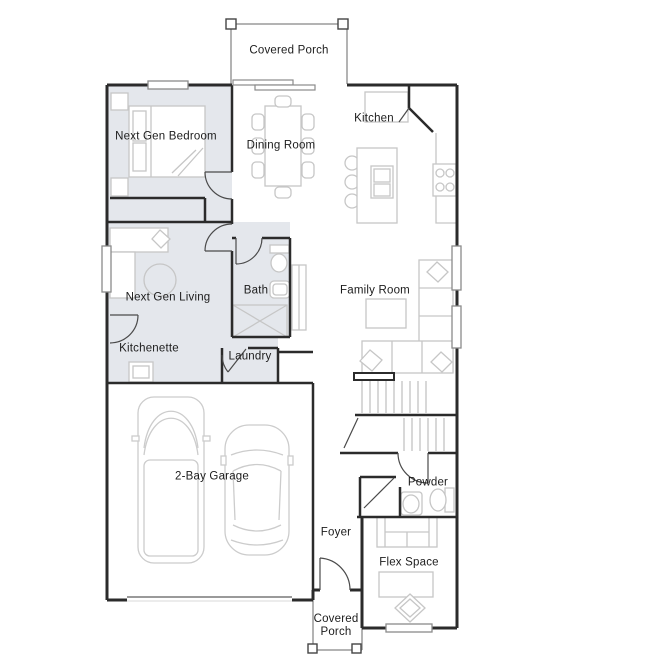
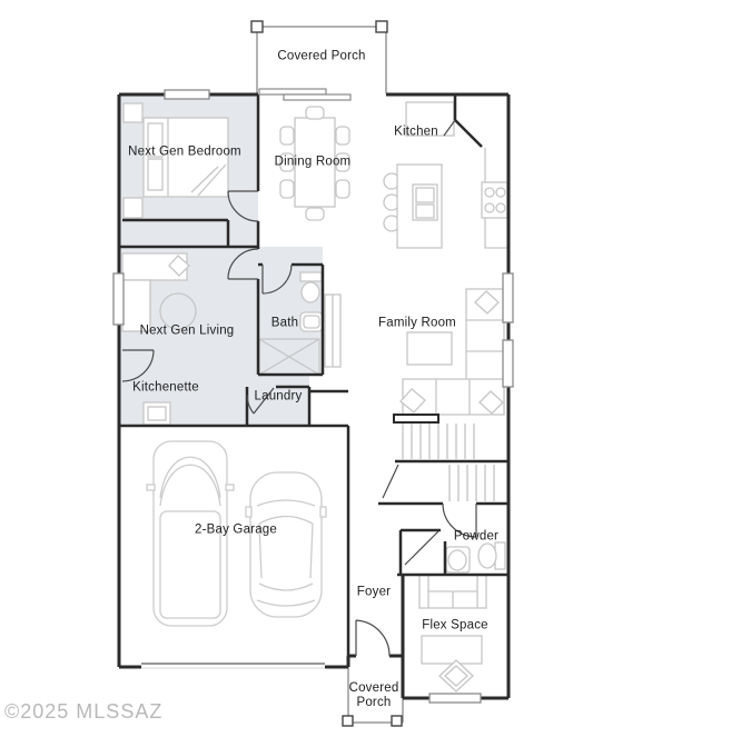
  Covered Porch
  Next Gen Bedroom
  Dining Room
  Kitchen
  Next Gen Living
  Bath
  Family Room
  Kitchenette
  Laundry
  2-Bay Garage
  Foyer
  Powder
  Flex Space
  Covered
  Porch
+ ©2025 MLSSAZ
